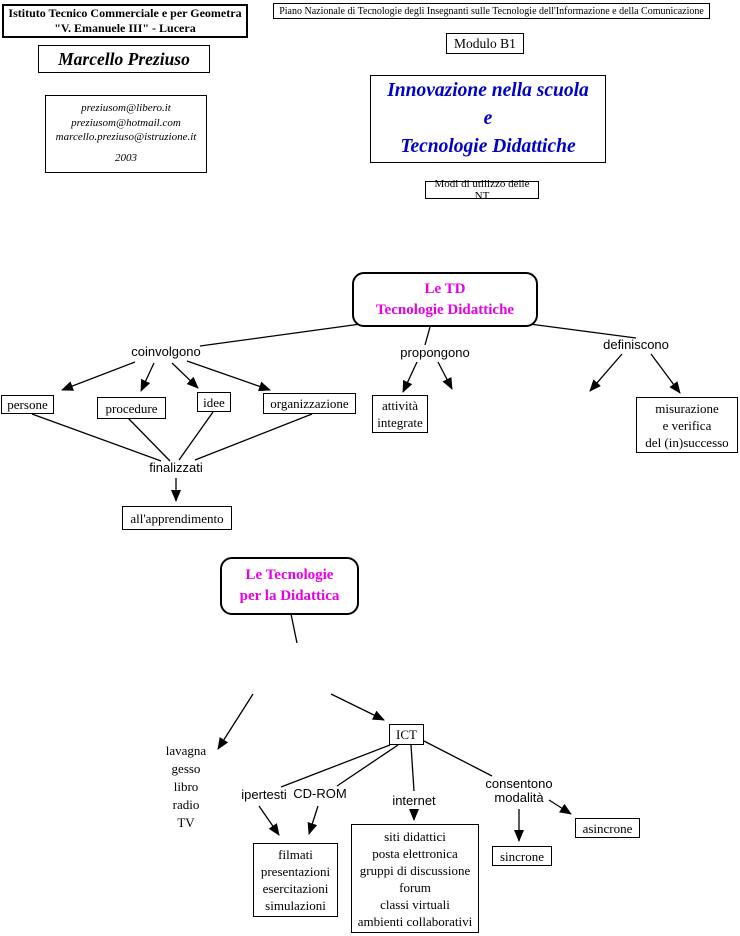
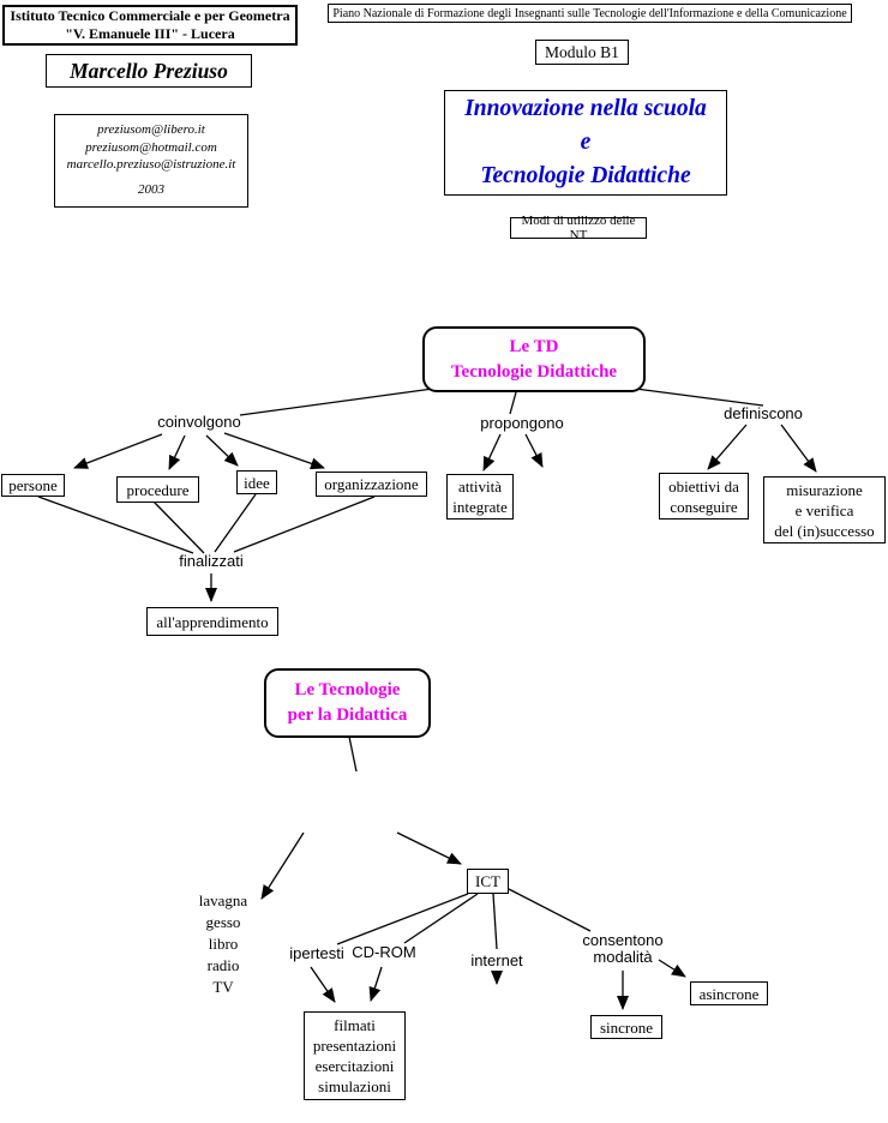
  Istituto Tecnico Commerciale e per Geometra
  "V. Emanuele III" - Lucera
- Piano Nazionale di Tecnologie degli Insegnanti sulle Tecnologie dell'Informazione e della Comunicazione
+ Piano Nazionale di Formazione degli Insegnanti sulle Tecnologie dell'Informazione e della Comunicazione
  Marcello Preziuso
  preziusom@libero.it
  preziusom@hotmail.com
  marcello.preziuso@istruzione.it
  2003
  Modulo B1
  Innovazione nella scuola
  e
  Tecnologie Didattiche
  Modi di utilizzo delle NT
  Le TD
  Tecnologie Didattiche
  coinvolgono
  propongono
  definiscono
  finalizzati
  persone
  procedure
  idee
  organizzazione
  attività
  integrate
+ obiettivi da
+ conseguire
  misurazione
  e verifica
  del (in)successo
  all'apprendimento
  Le Tecnologie
  per la Didattica
  lavagna
  gesso
  libro
  radio
  TV
  ICT
  ipertesti
  CD-ROM
  internet
  consentono
  modalità
  filmati
  presentazioni
  esercitazioni
  simulazioni
- siti didattici
- posta elettronica
- gruppi di discussione
- forum
- classi virtuali
- ambienti collaborativi
  sincrone
  asincrone
